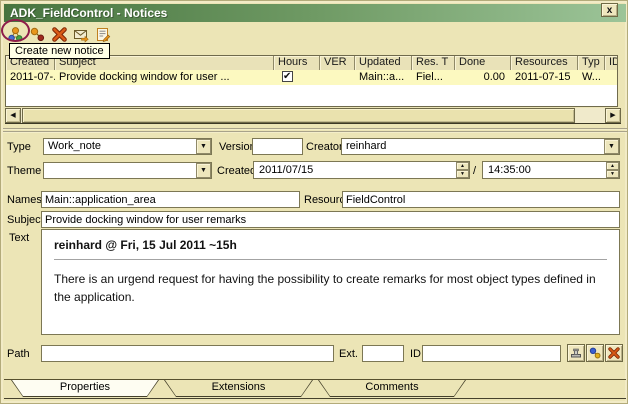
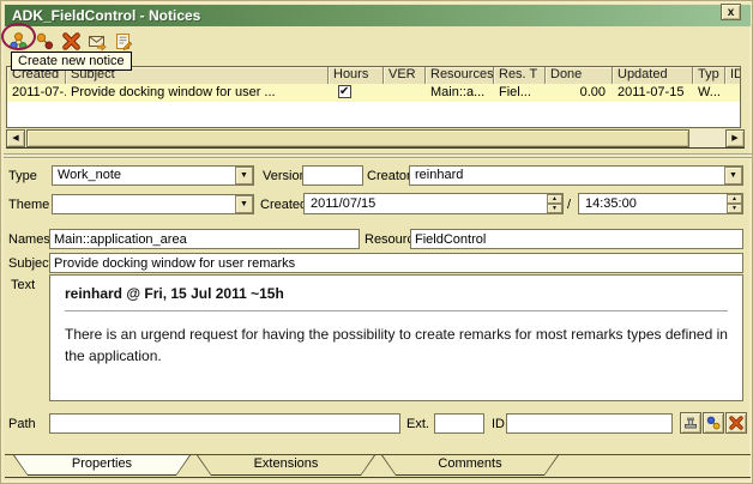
  ADK_FieldControl - Notices
  x
  Create new notice
  Created
  Subject
  Hours
  VER
- Updated
+ Resources
  Res. T
  Done
- Resources
+ Updated
  Typ
  ID
  2011-07-.
  Provide docking window for user ...
  ✔
  Main::a...
  Fiel...
  0.00
  2011-07-15
  W...
  Type
  Work_note
  Versio
  Creato
  reinhard
  Theme
  Create
  2011/07/15
  /
  14:35:00
  Names
  Main::application_area
  Resour
  FieldControl
  Subjec
  Provide docking window for user remarks
  Text
  reinhard @ Fri, 15 Jul 2011 ~15h
- There is an urgend request for having the possibility to create remarks for most object types defined in the application.
+ There is an urgend request for having the possibility to create remarks for most remarks types defined in the application.
  Path
  Ext.
  ID
  Properties
  Extensions
  Comments
